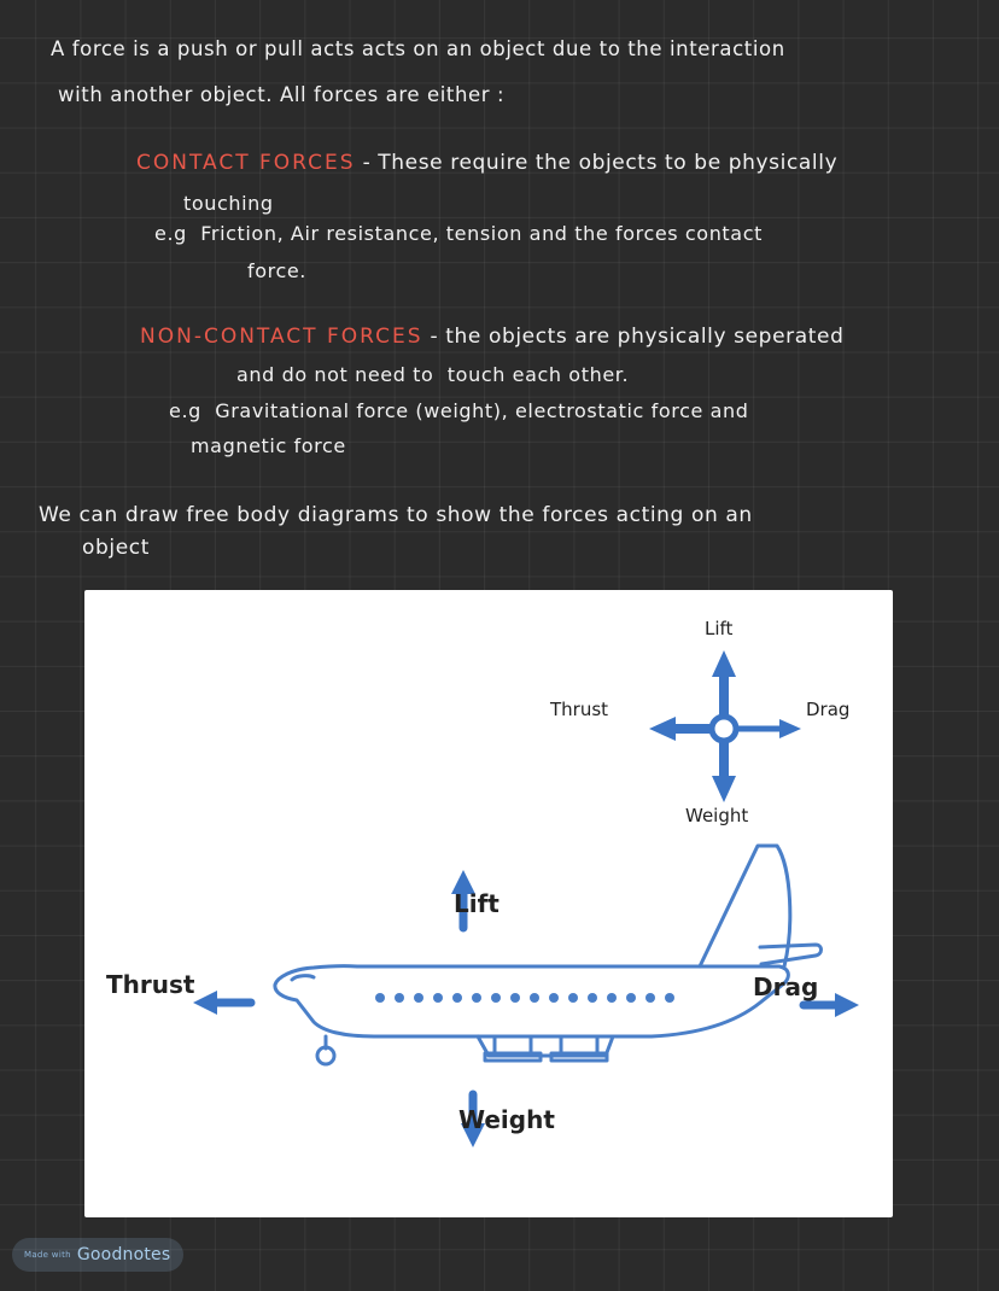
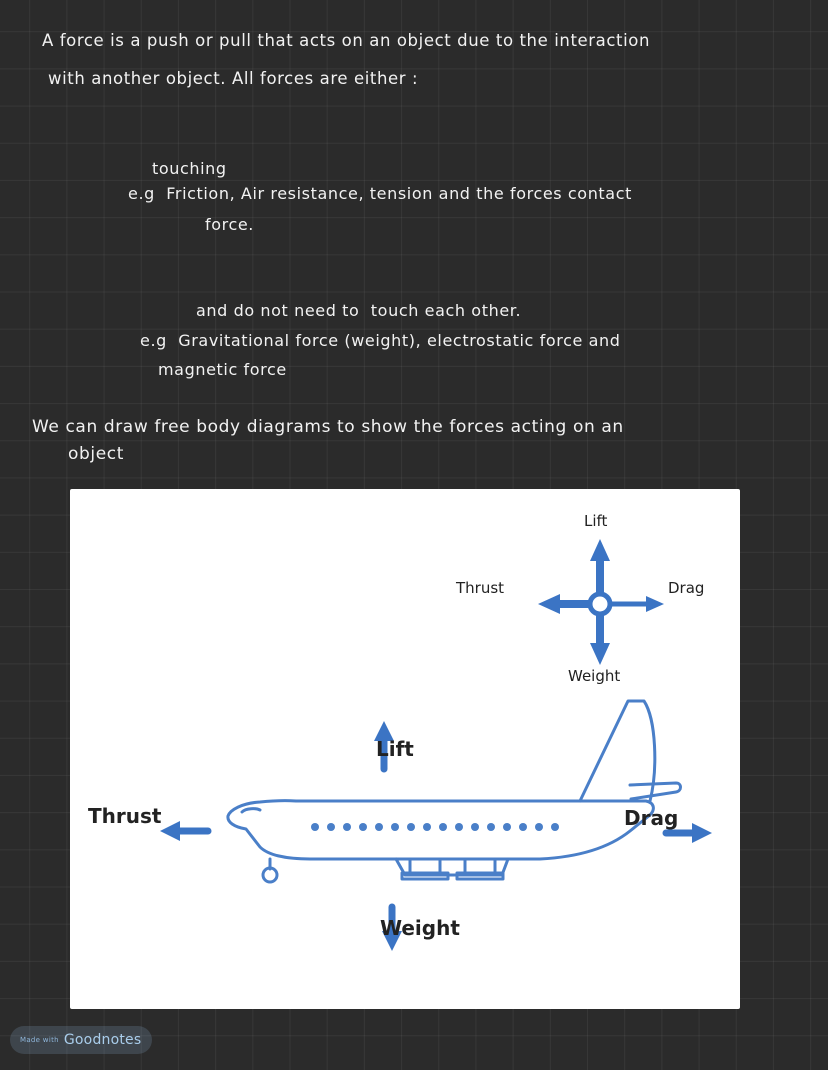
- A force is a push or pull acts acts on an object due to the interaction
+ A force is a push or pull that acts on an object due to the interaction
  with another object. All forces are either :
- CONTACT FORCES - These require the objects to be physically
  touching
  e.g Friction, Air resistance, tension and the forces contact
  force.
- NON-CONTACT FORCES - the objects are physically seperated
  and do not need to touch each other.
  e.g Gravitational force (weight), electrostatic force and
  magnetic force
  We can draw free body diagrams to show the forces acting on an
  object
  Lift
  Thrust
  Drag
  Weight
  Lift
  Thrust
  Drag
  Weight
  Made with
  Goodnotes
